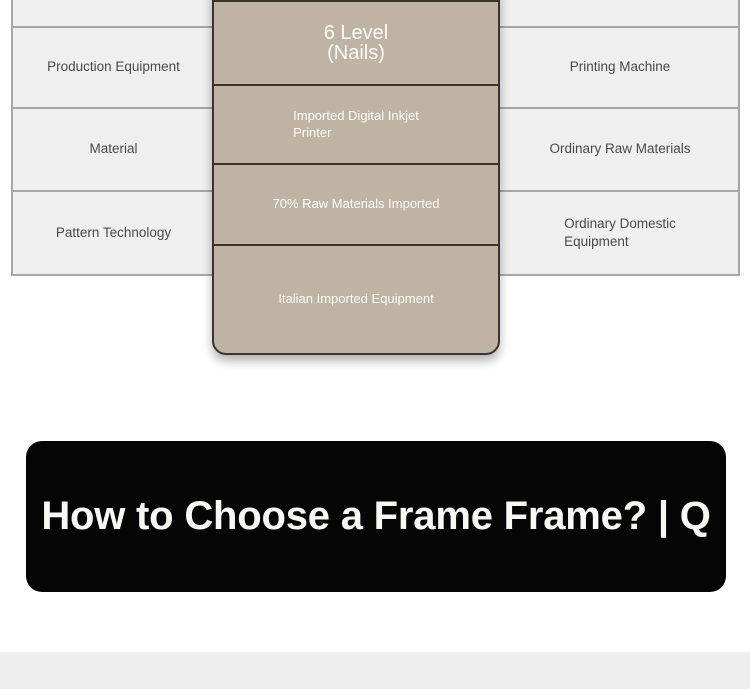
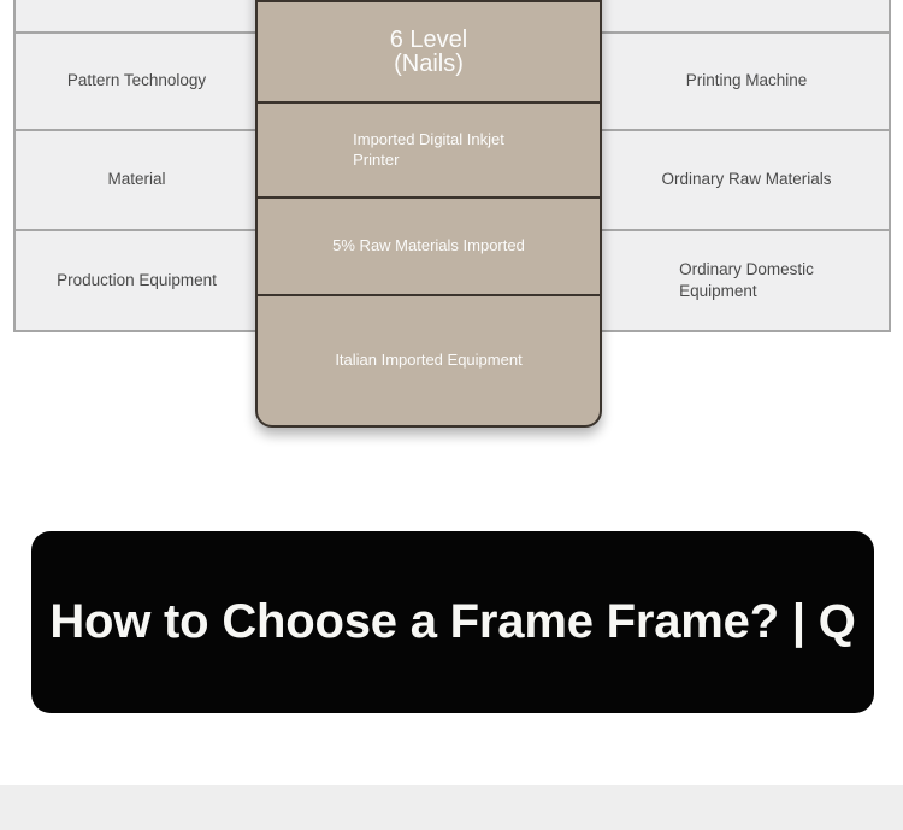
- Production Equipment
+ Pattern Technology
  Printing Machine
  Material
  Ordinary Raw Materials
- Pattern Technology
+ Production Equipment
  Ordinary Domestic
  Equipment
  6 Level
  (Nails)
  Imported Digital Inkjet
  Printer
- 70% Raw Materials Imported
+ 5% Raw Materials Imported
  Italian Imported Equipment
  How to Choose a Frame Frame? | Q
